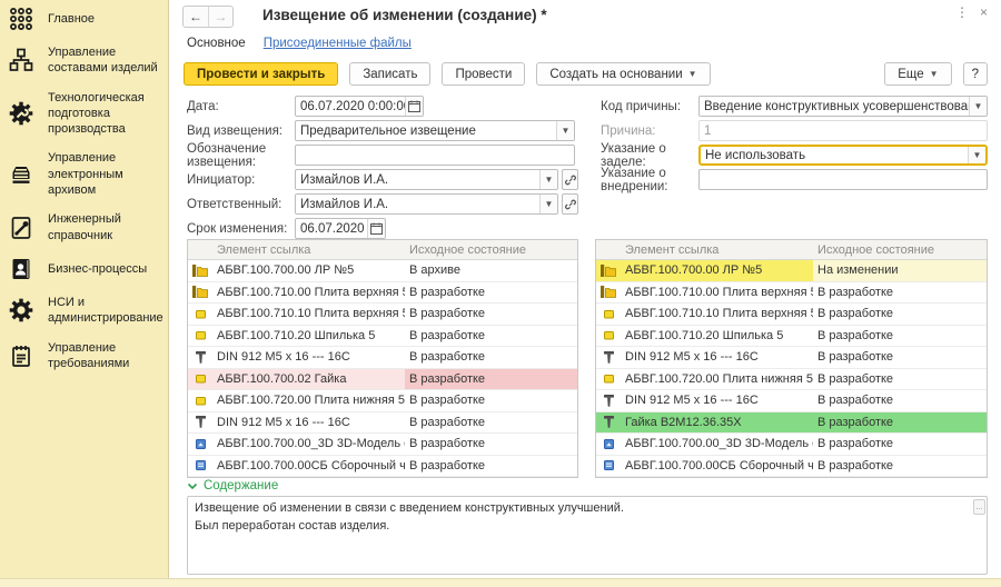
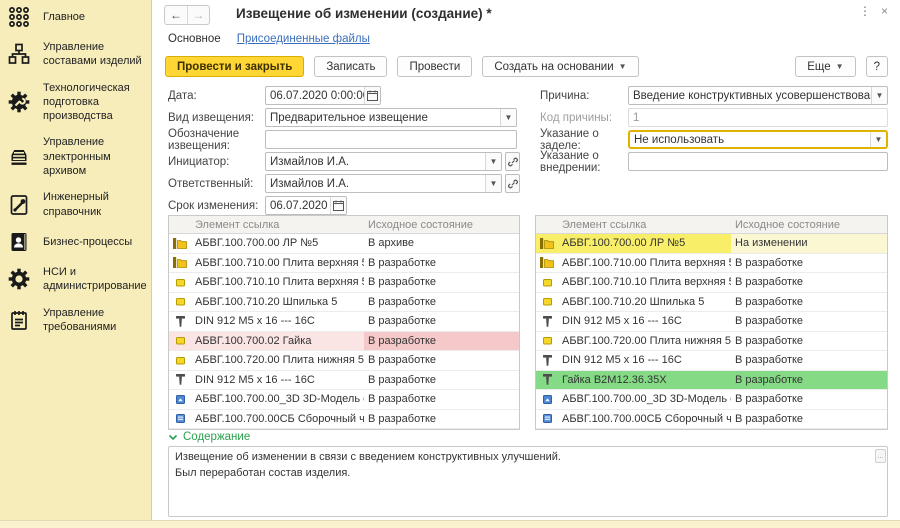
  Главное
  Управление составами изделий
  Технологическая подготовка производства
  Управление электронным архивом
  Инженерный справочник
  Бизнес-процессы
  НСИ и администрирование
  Управление требованиями
  ←
  →
  Извещение об изменении (создание) *
  ⋮
  ×
  Основное
  Присоединенные файлы
  Провести и закрыть
  Записать
  Провести
  Создать на основании
  ▼
  Еще
  ▼
  ?
  Дата:
  06.07.2020 0:00:0
  Вид извещения:
  Предварительное извещение
  ▼
  Обозначение извещения:
  Инициатор:
  Измайлов И.А.
  ▼
  Ответственный:
  Измайлов И.А.
  ▼
  Срок изменения:
  06.07.2020
- Код причины:
+ Причина:
  Введение конструктивных усовершенствова
  ▼
- Причина:
+ Код причины:
  1
  Указание о заделе:
  Не использовать
  ▼
  Указание о внедрении:
  Элемент ссылка
  Исходное состояние
  АБВГ.100.700.00 ЛР №5
  В архиве
  АБВГ.100.710.00 Плита верхняя
  В разработке
  АБВГ.100.710.10 Плита верхняя
  В разработке
  АБВГ.100.710.20 Шпилька 5
  В разработке
  DIN 912 M5 x 16 --- 16C
  В разработке
  АБВГ.100.700.02 Гайка
  В разработке
  АБВГ.100.720.00 Плита нижняя 5
  В разработке
  DIN 912 M5 x 16 --- 16C
  В разработке
  АБВГ.100.700.00_3D 3D-Модель
  В разработке
  АБВГ.100.700.00СБ Сборочный ч
  В разработке
  Элемент ссылка
  Исходное состояние
  АБВГ.100.700.00 ЛР №5
  На изменении
  АБВГ.100.710.00 Плита верхняя
  В разработке
  АБВГ.100.710.10 Плита верхняя
  В разработке
  АБВГ.100.710.20 Шпилька 5
  В разработке
  DIN 912 M5 x 16 --- 16C
  В разработке
  АБВГ.100.720.00 Плита нижняя 5
  В разработке
  DIN 912 M5 x 16 --- 16C
  В разработке
  Гайка В2М12.36.35Х
  В разработке
  АБВГ.100.700.00_3D 3D-Модель
  В разработке
  АБВГ.100.700.00СБ Сборочный ч
  В разработке
  Содержание
  Извещение об изменении в связи с введением конструктивных улучшений.
  Был переработан состав изделия.
